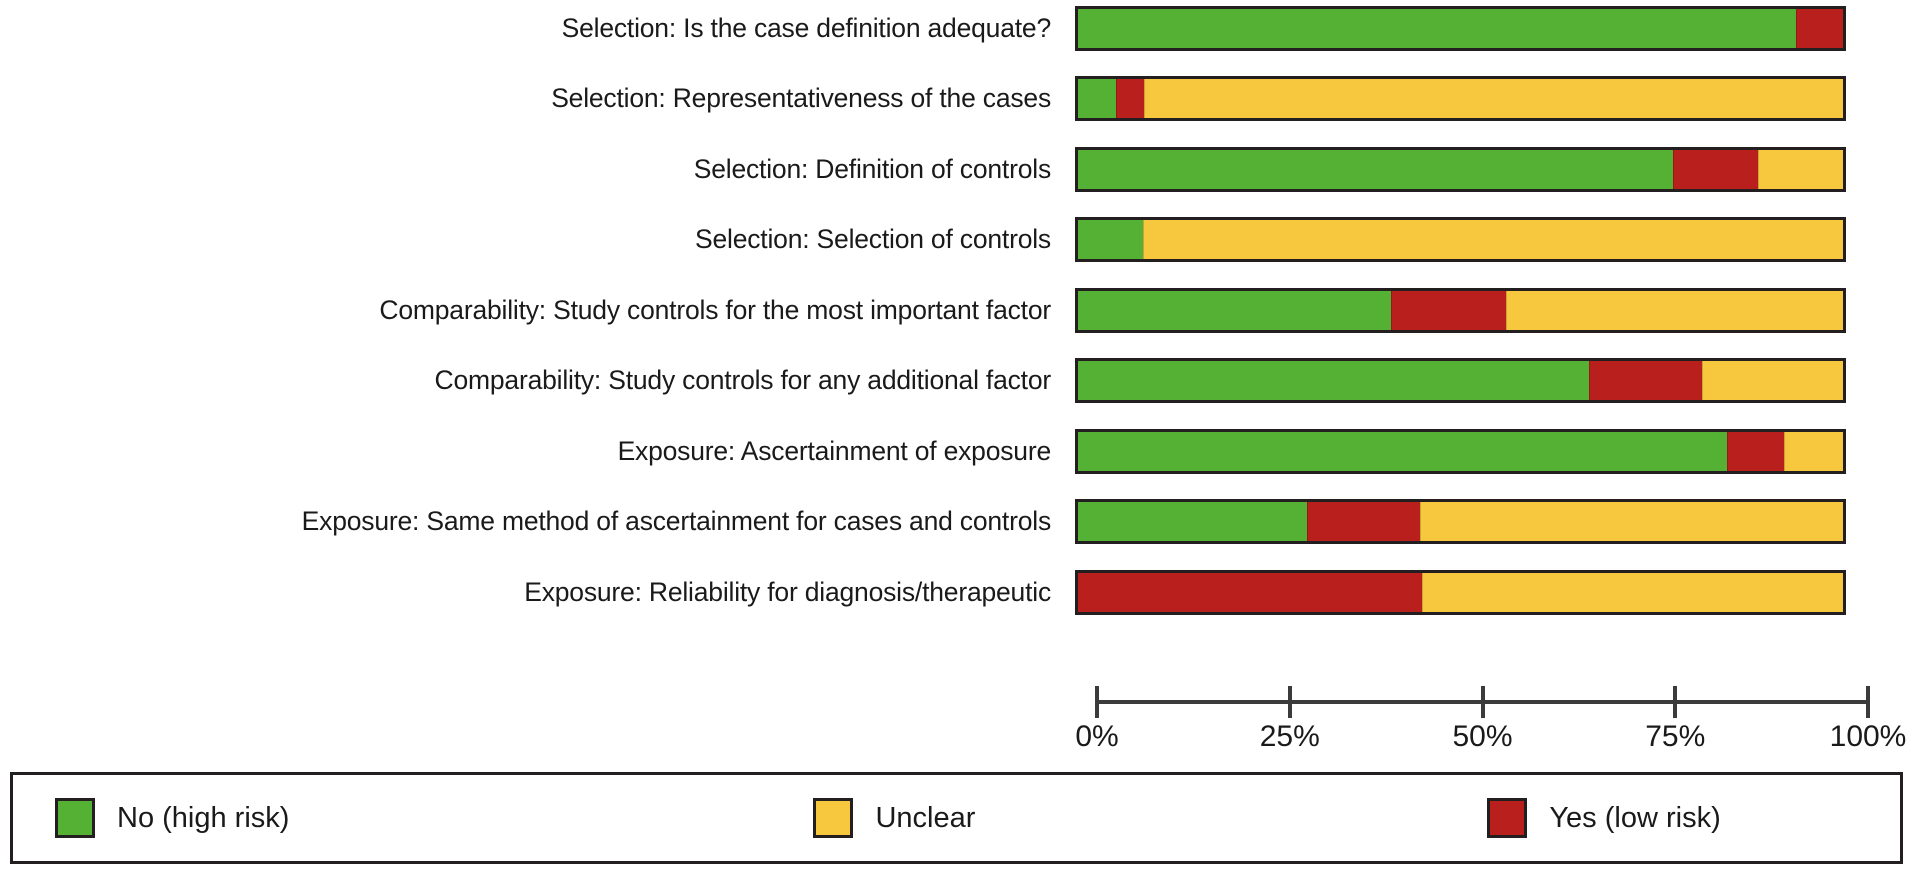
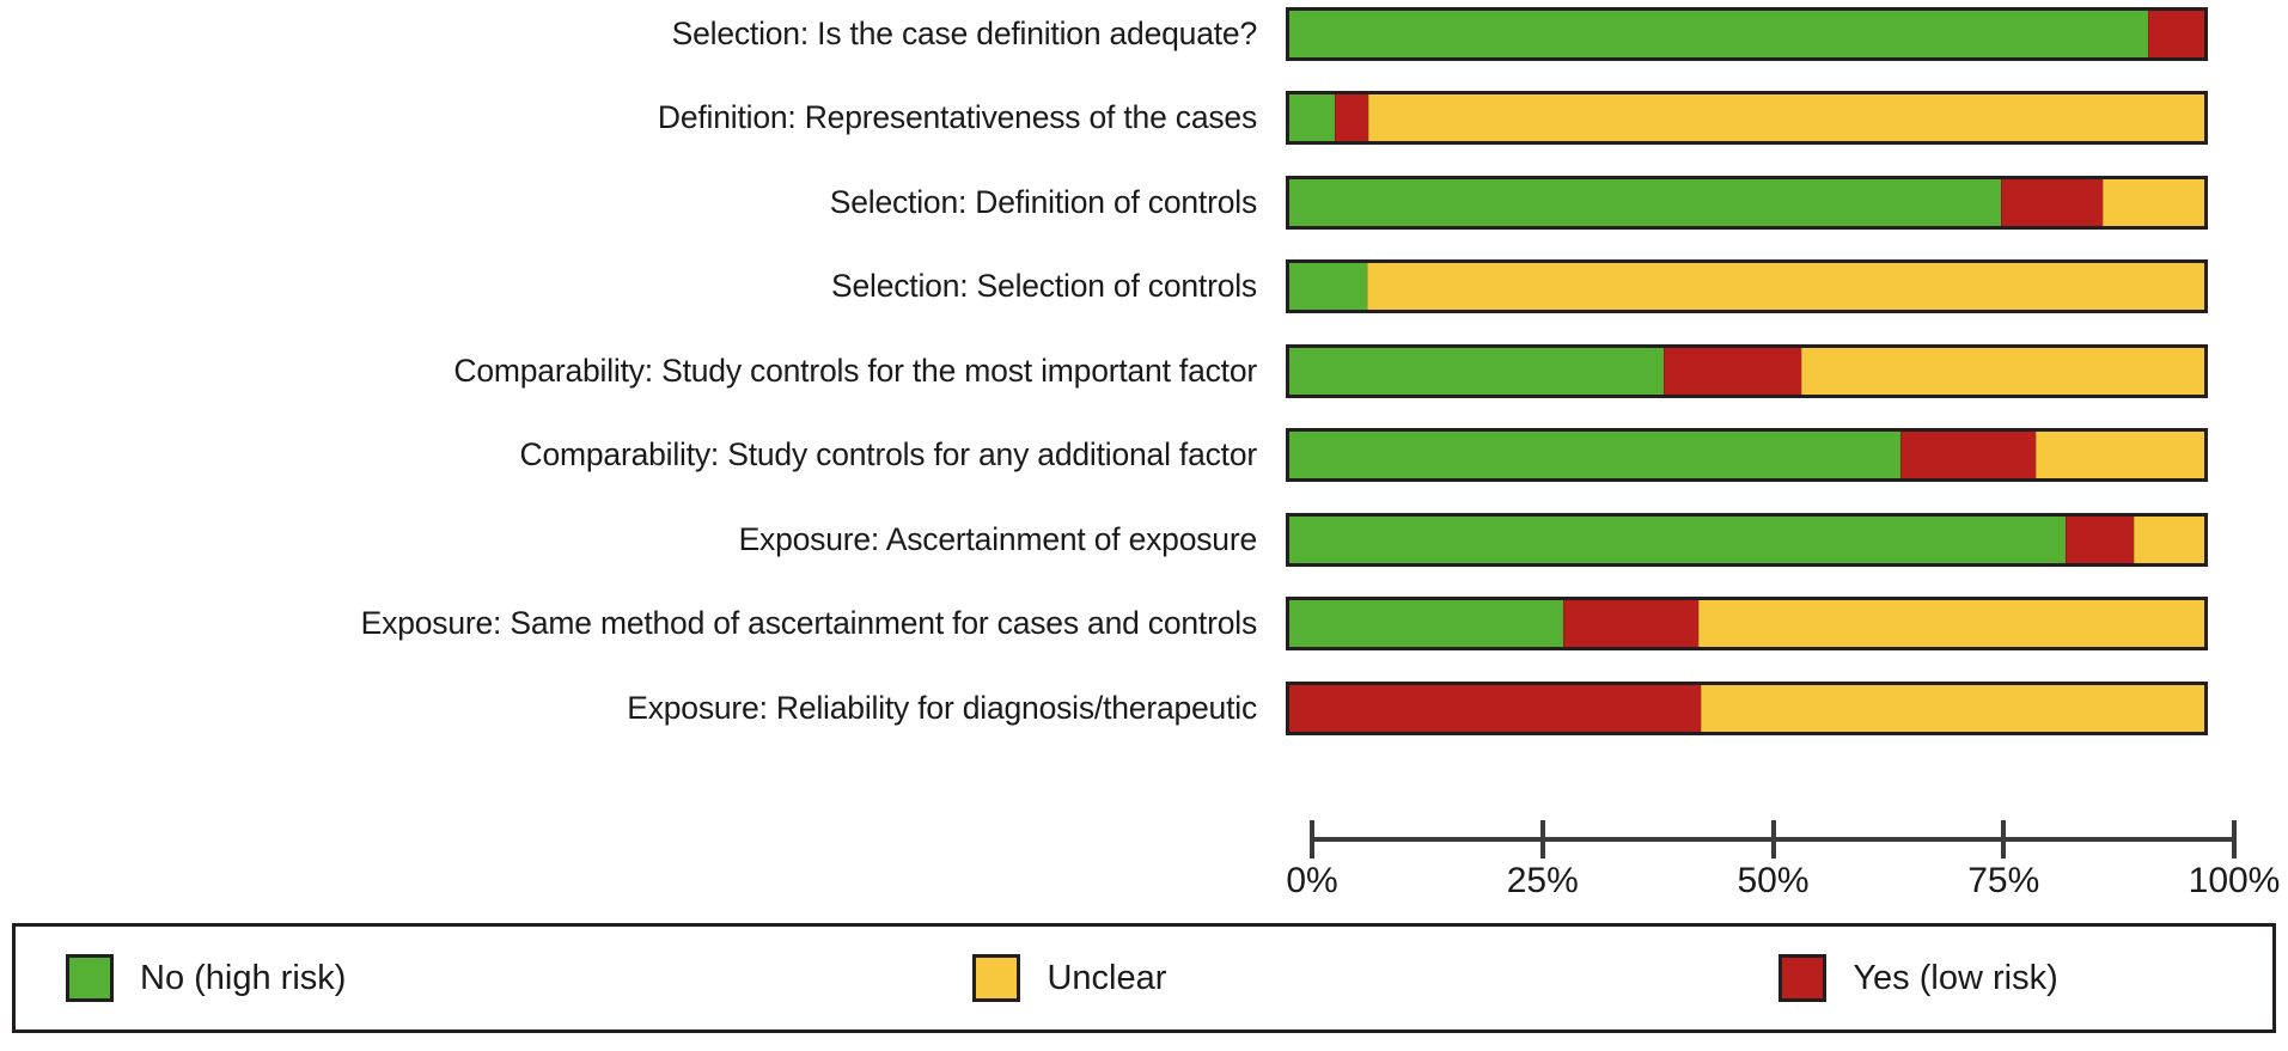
  Selection: Is the case definition adequate?
- Selection: Representativeness of the cases
+ Definition: Representativeness of the cases
  Selection: Definition of controls
  Selection: Selection of controls
  Comparability: Study controls for the most important factor
  Comparability: Study controls for any additional factor
  Exposure: Ascertainment of exposure
  Exposure: Same method of ascertainment for cases and controls
  Exposure: Reliability for diagnosis/therapeutic
  0%
  25%
  50%
  75%
  100%
  No (high risk)
  Unclear
  Yes (low risk)
